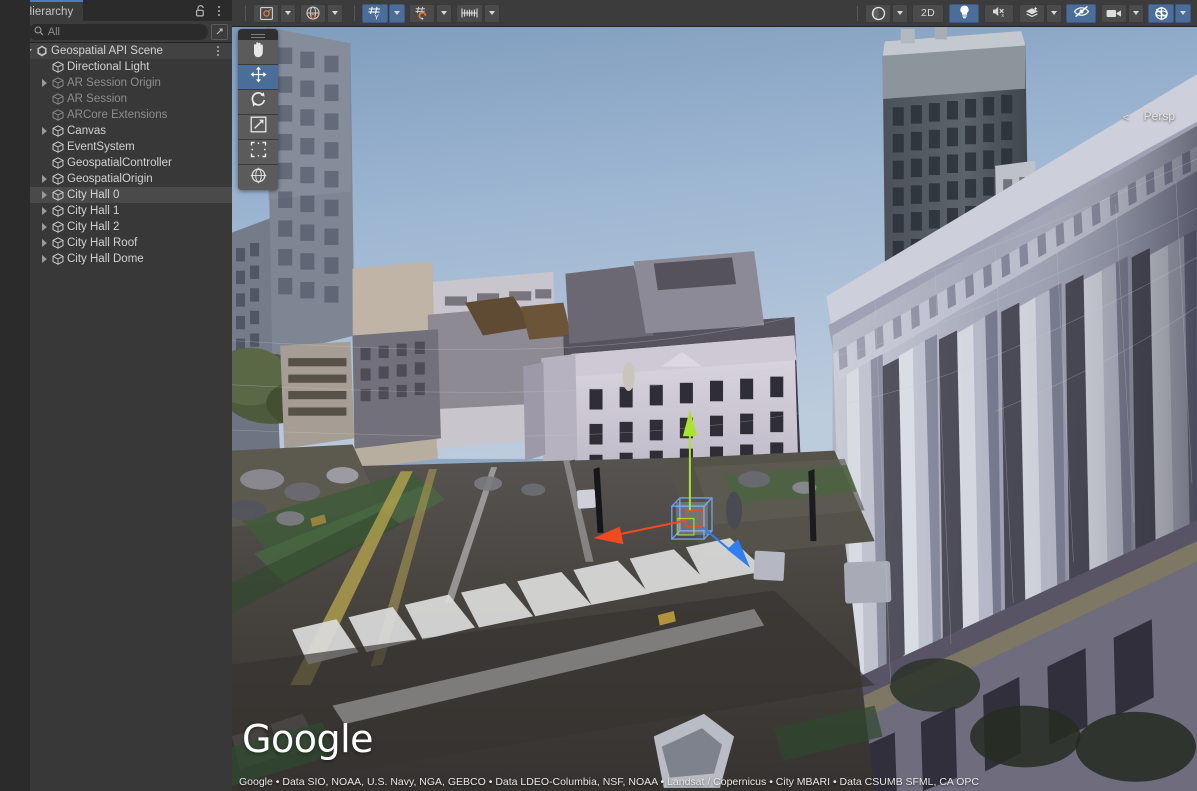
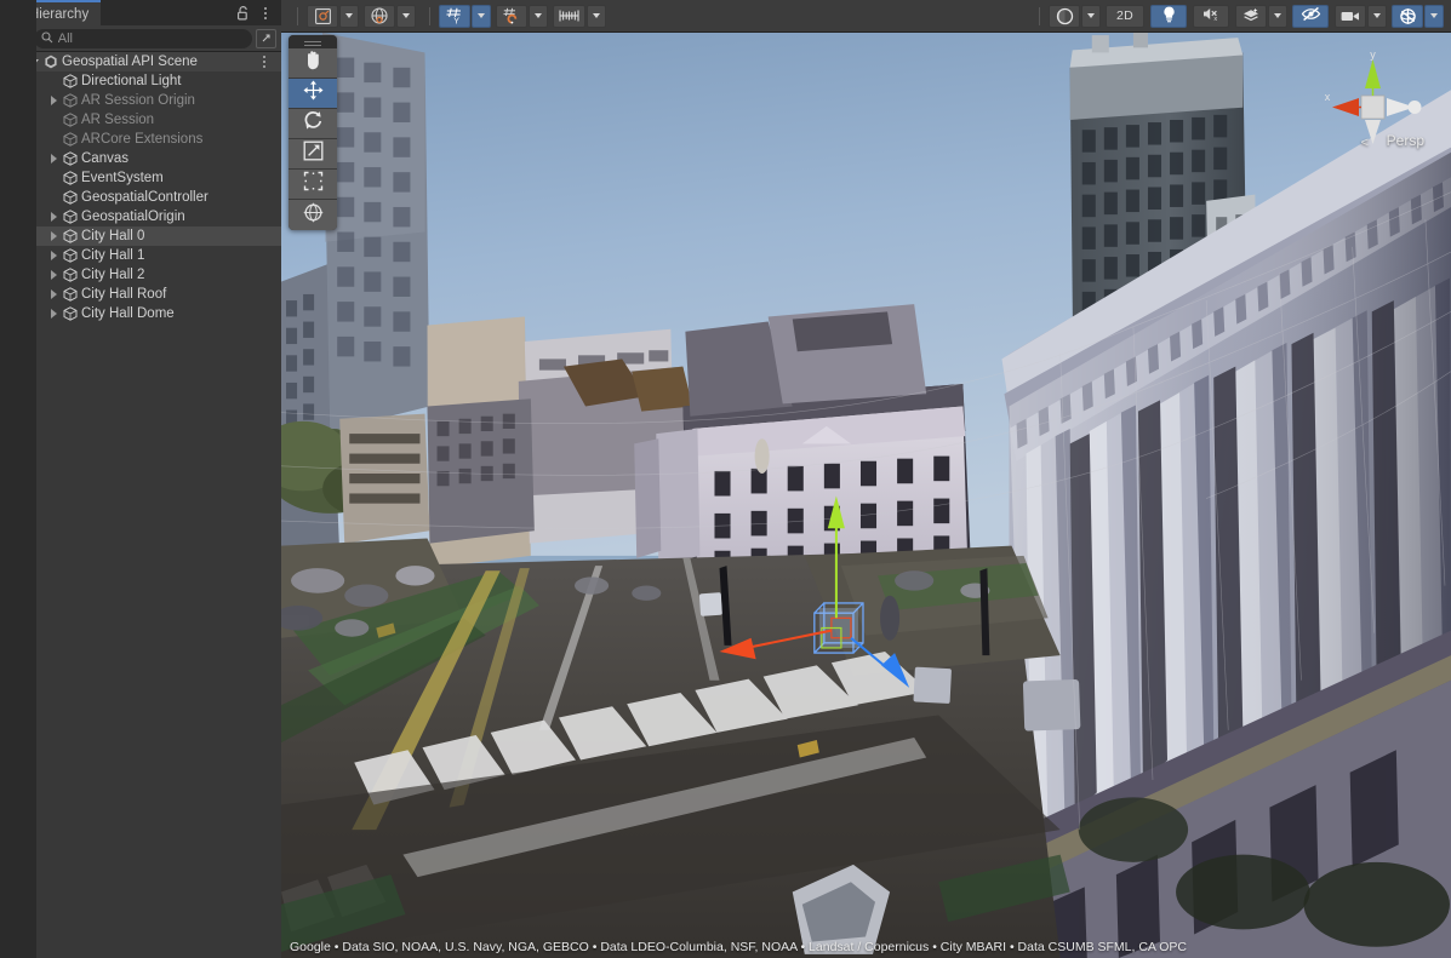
  ierarchy
  All
  Geospatial API Scene
  Directional Light
  AR Session Origin
  AR Session
  ARCore Extensions
  Canvas
  EventSystem
  GeospatialController
  GeospatialOrigin
  City Hall 0
  City Hall 1
  City Hall 2
  City Hall Roof
  City Hall Dome
  2D
+ y
+ x
  <
  Persp
- Google
  Google • Data SIO, NOAA, U.S. Navy, NGA, GEBCO • Data LDEO-Columbia, NSF, NOAA • Landsat / Copernicus • City MBARI • Data CSUMB SFML, CA OPC
